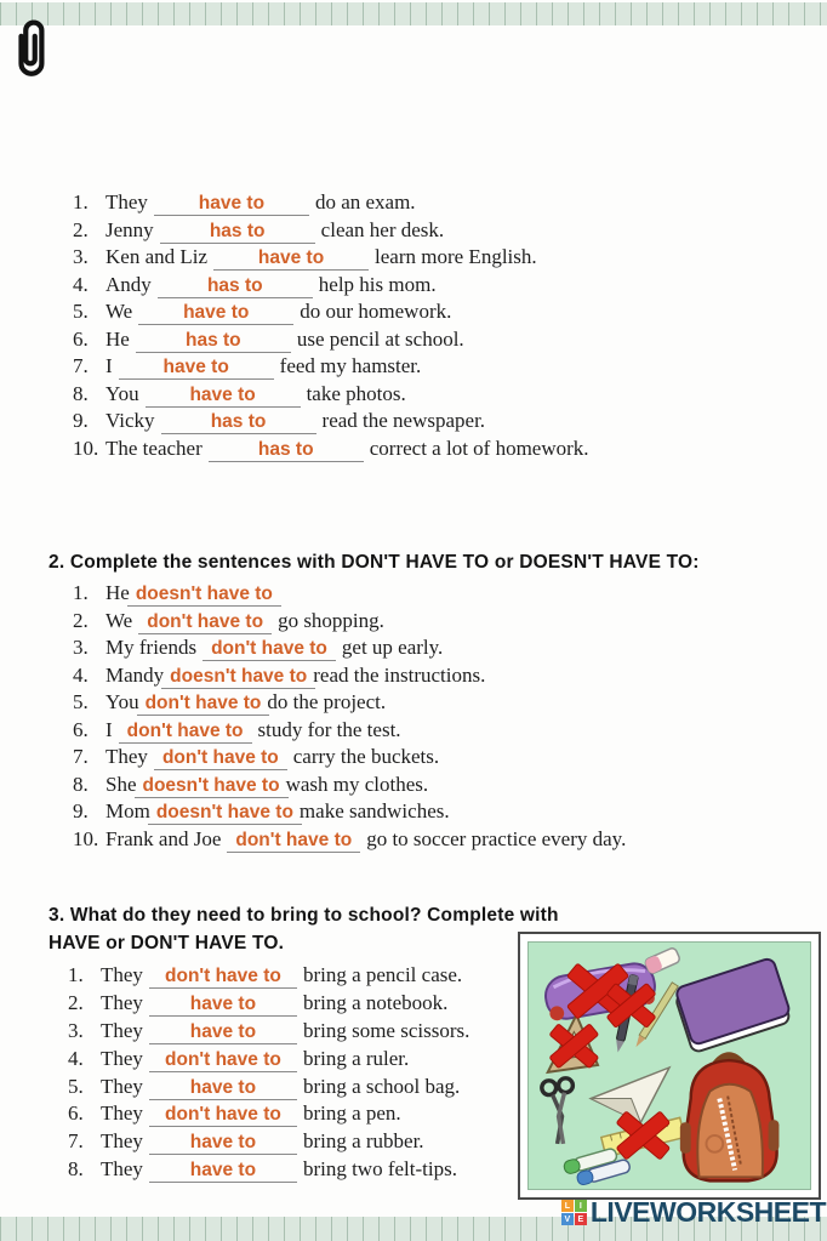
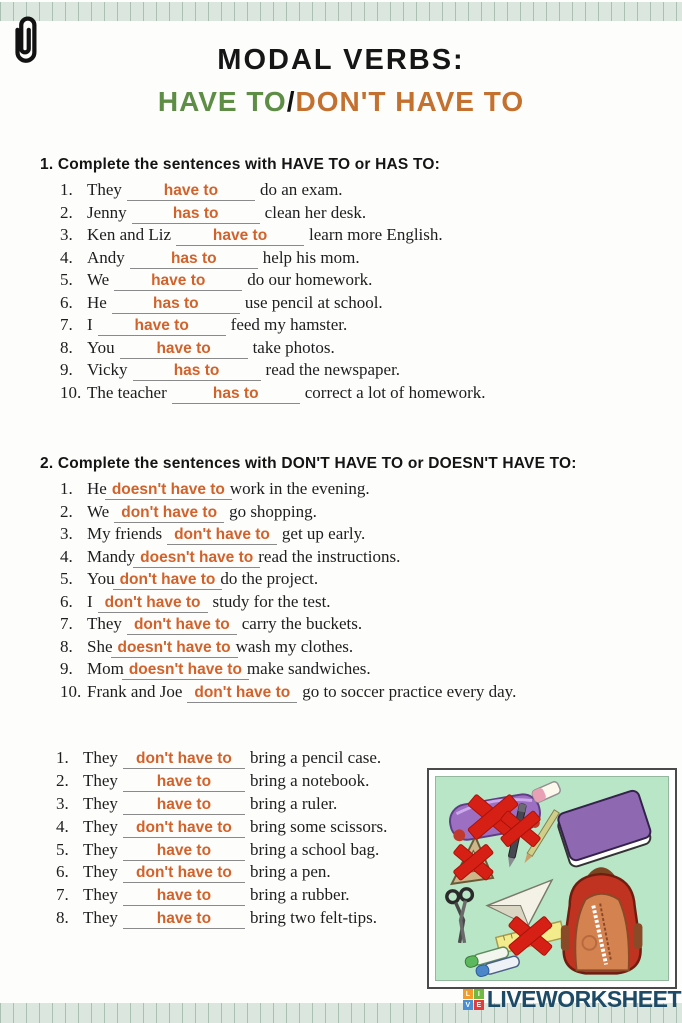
+ MODAL VERBS:
+ HAVE TO/DON'T HAVE TO
+ 1. Complete the sentences with HAVE TO or HAS TO:
  1.
  They
  have to
  do an exam.
  2.
  Jenny
  has to
  clean her desk.
  3.
  Ken and Liz
  have to
  learn more English.
  4.
  Andy
  has to
  help his mom.
  5.
  We
  have to
  do our homework.
  6.
  He
  has to
  use pencil at school.
  7.
  I
  have to
  feed my hamster.
  8.
  You
  have to
  take photos.
  9.
  Vicky
  has to
  read the newspaper.
  10.
  The teacher
  has to
  correct a lot of homework.
  2. Complete the sentences with DON'T HAVE TO or DOESN'T HAVE TO:
  1.
  He
  doesn't have to
+ work in the evening.
  2.
  We
  don't have to
  go shopping.
  3.
  My friends
  don't have to
  get up early.
  4.
  Mandy
  doesn't have to
  read the instructions.
  5.
  You
  don't have to
  do the project.
  6.
  I
  don't have to
  study for the test.
  7.
  They
  don't have to
  carry the buckets.
  8.
  She
  doesn't have to
  wash my clothes.
  9.
  Mom
  doesn't have to
  make sandwiches.
  10.
  Frank and Joe
  don't have to
  go to soccer practice every day.
- 3. What do they need to bring to school? Complete with HAVE or DON'T HAVE TO.
  1.
  They
  don't have to
  bring a pencil case.
  2.
  They
  have to
  bring a notebook.
  3.
  They
  have to
- bring some scissors.
+ bring a ruler.
  4.
  They
  don't have to
- bring a ruler.
+ bring some scissors.
  5.
  They
  have to
  bring a school bag.
  6.
  They
  don't have to
  bring a pen.
  7.
  They
  have to
  bring a rubber.
  8.
  They
  have to
  bring two felt-tips.
  LIVEWORKSHEET
